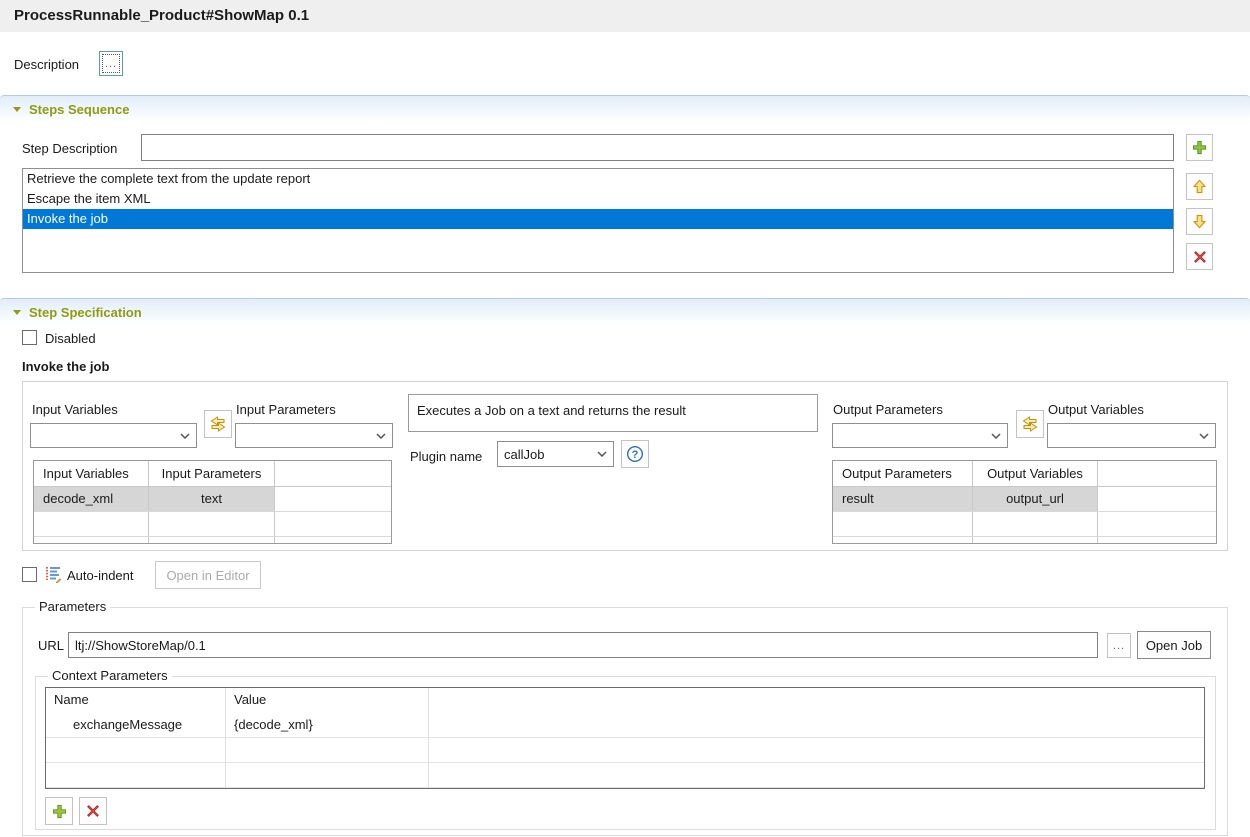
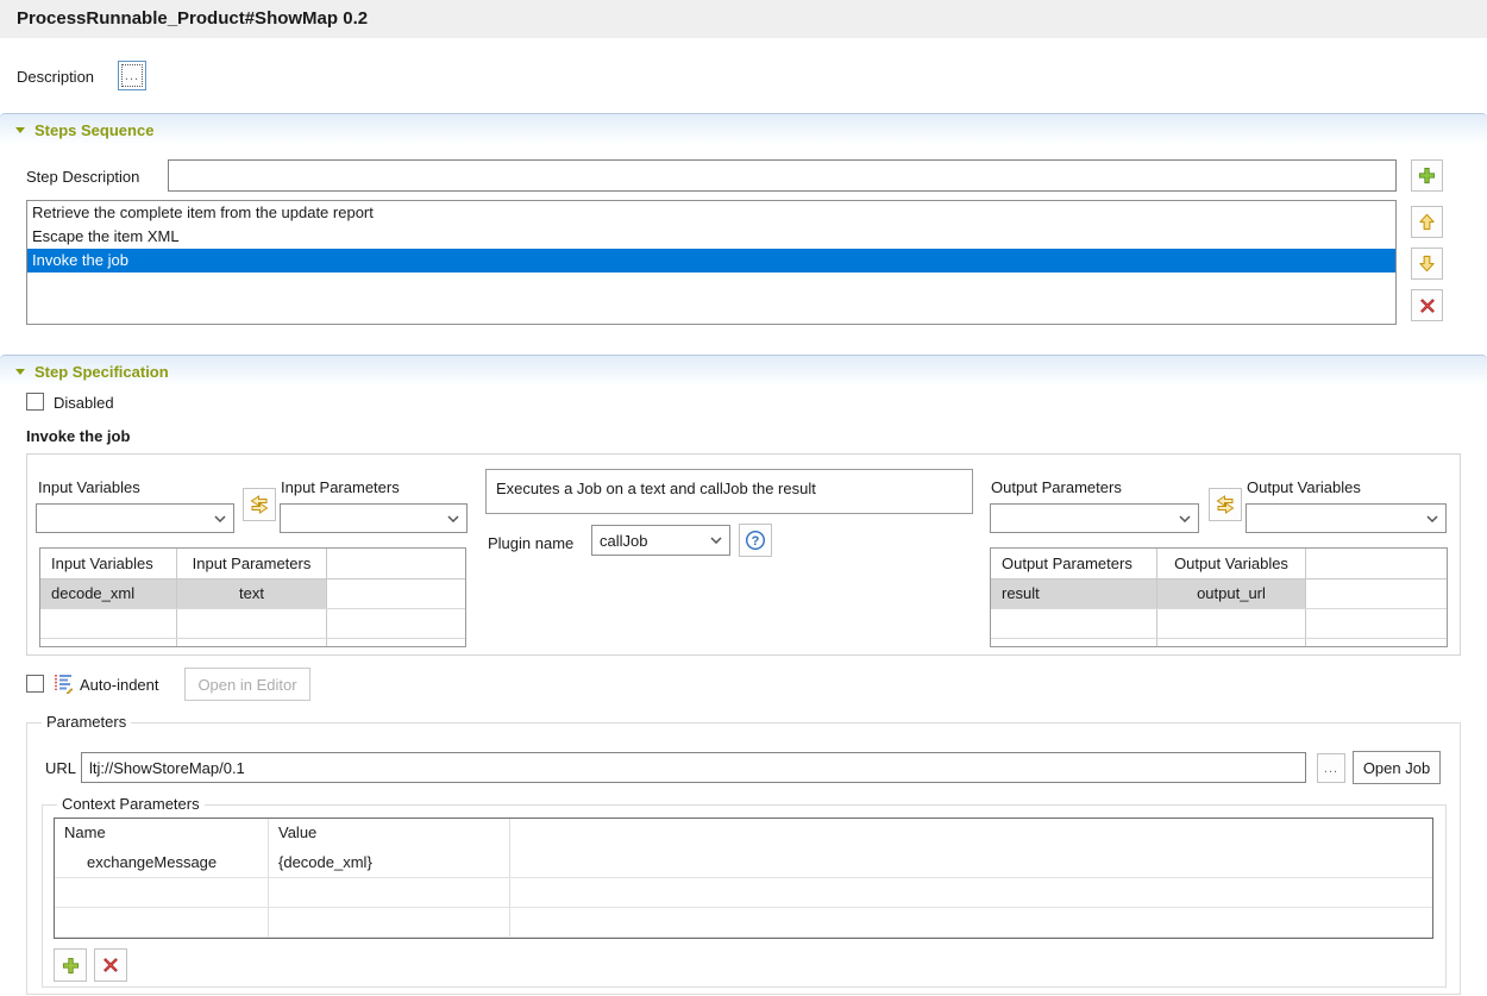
- ProcessRunnable_Product#ShowMap 0.1
+ ProcessRunnable_Product#ShowMap 0.2
  Description
  ...
  Steps Sequence
  Step Description
- Retrieve the complete text from the update report
+ Retrieve the complete item from the update report
  Escape the item XML
  Invoke the job
  Step Specification
  Disabled
  Invoke the job
  Input Variables
  Input Parameters
  Input Variables
  Input Parameters
  decode_xml
  text
- Executes a Job on a text and returns the result
+ Executes a Job on a text and callJob the result
  Plugin name
  callJob
  ?
  Output Parameters
  Output Variables
  Output Parameters
  Output Variables
  result
  output_url
  Auto-indent
  Open in Editor
  Parameters
  URL
  ltj://ShowStoreMap/0.1
  ...
  Open Job
  Context Parameters
  Name
  Value
  exchangeMessage
  {decode_xml}
